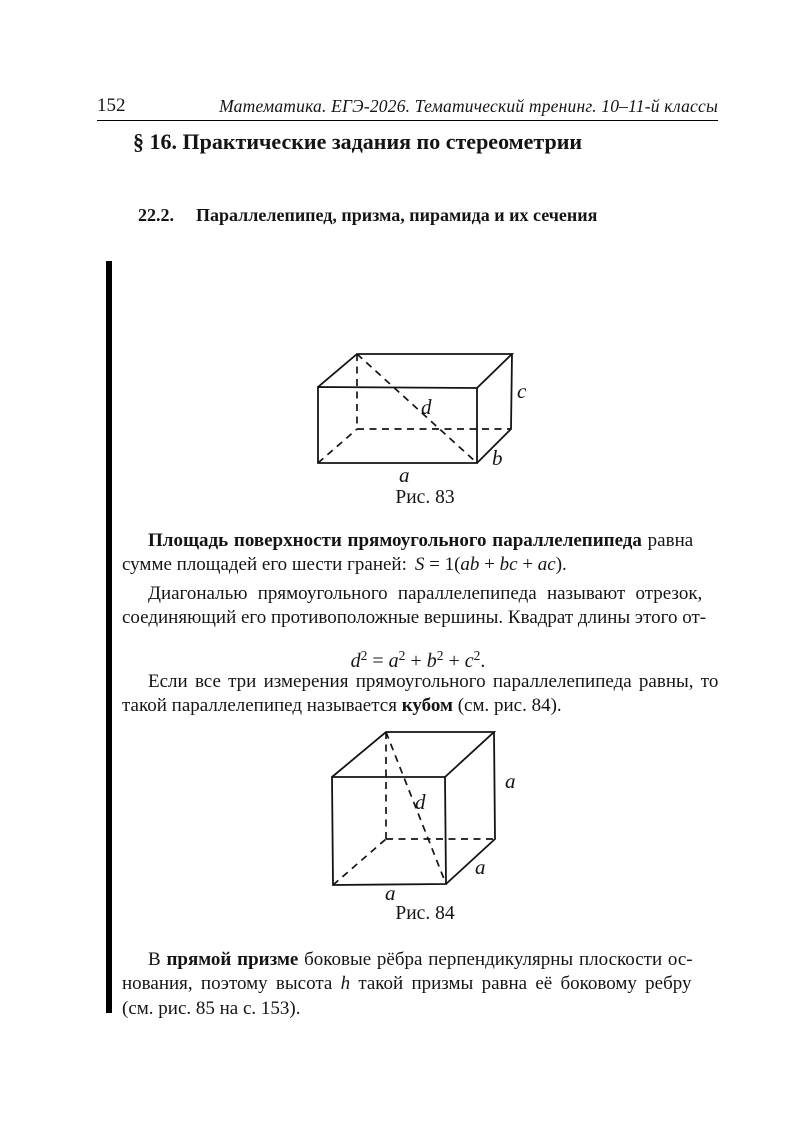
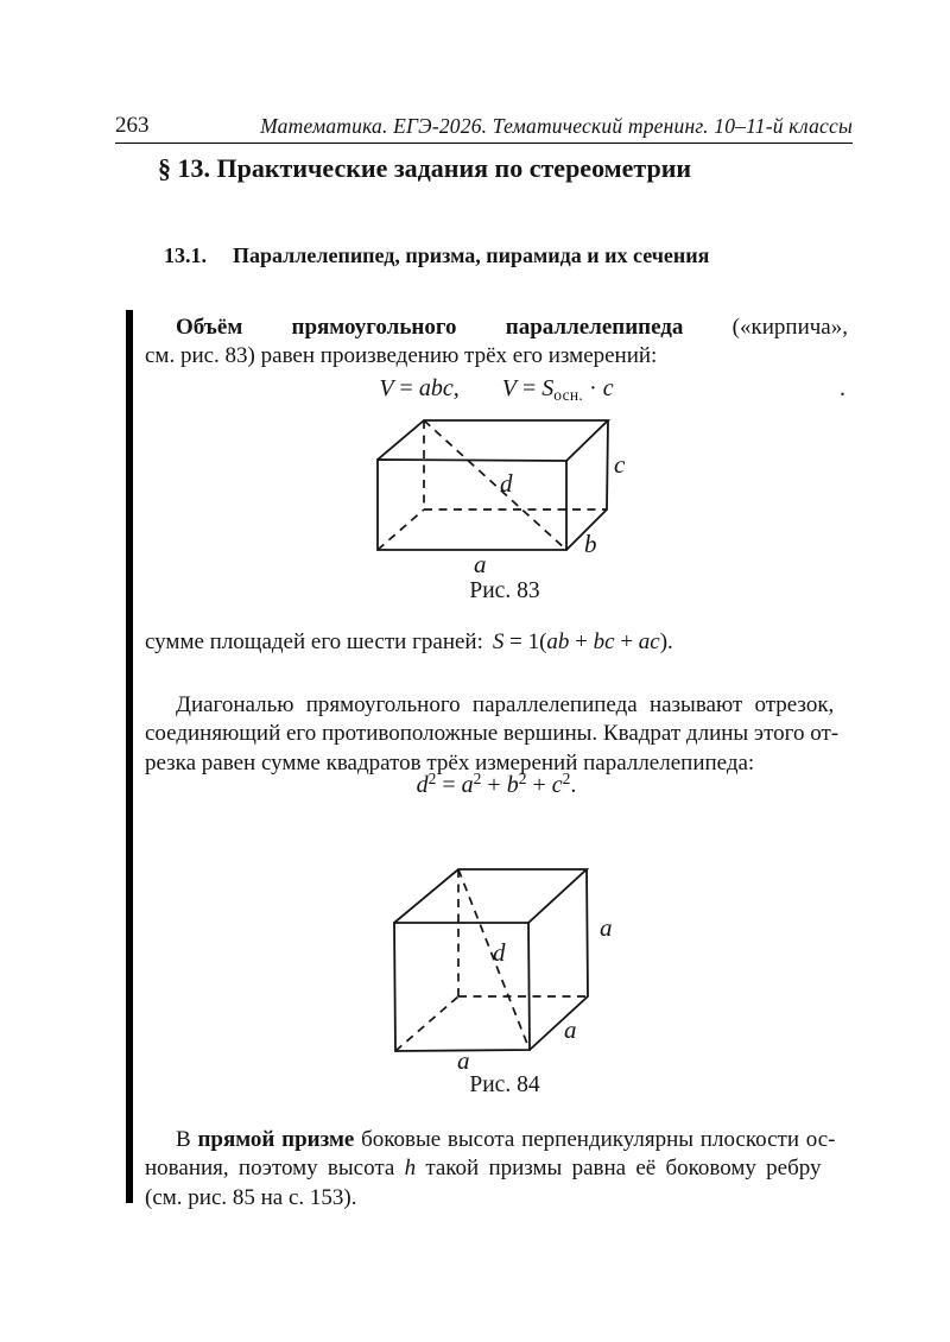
- 152
+ 263
  Математика. ЕГЭ-2026. Тематический тренинг. 10–11-й классы
- § 16. Практические задания по стереометрии
+ § 13. Практические задания по стереометрии
- 22.2. Параллелепипед, призма, пирамида и их сечения
+ 13.1. Параллелепипед, призма, пирамида и их сечения
+ Объём
+ прямоугольного
+ параллелепипеда
+ («кирпича»,
+ см. рис. 83) равен произведению трёх его измерений:
+ V = abc, V = Sосн. · c
+ .
  a
  b
  c
  d
  Рис. 83
- Площадь поверхности прямоугольного параллелепипеда равна
  сумме площадей его шести граней: S = 1(ab + bc + ac).
  Диагональю прямоугольного параллелепипеда называют отрезок,
  соединяющий его противоположные вершины. Квадрат длины этого от-
+ резка равен сумме квадратов трёх измерений параллелепипеда:
  d2 = a2 + b2 + c2.
- Если все три измерения прямоугольного параллелепипеда равны, то
- такой параллелепипед называется кубом (см. рис. 84).
  a
  a
  a
  d
  Рис. 84
- В прямой призме боковые рёбра перпендикулярны плоскости ос-
+ В прямой призме боковые высота перпендикулярны плоскости ос-
  нования, поэтому высота h такой призмы равна её боковому ребру
  (см. рис. 85 на с. 153).
